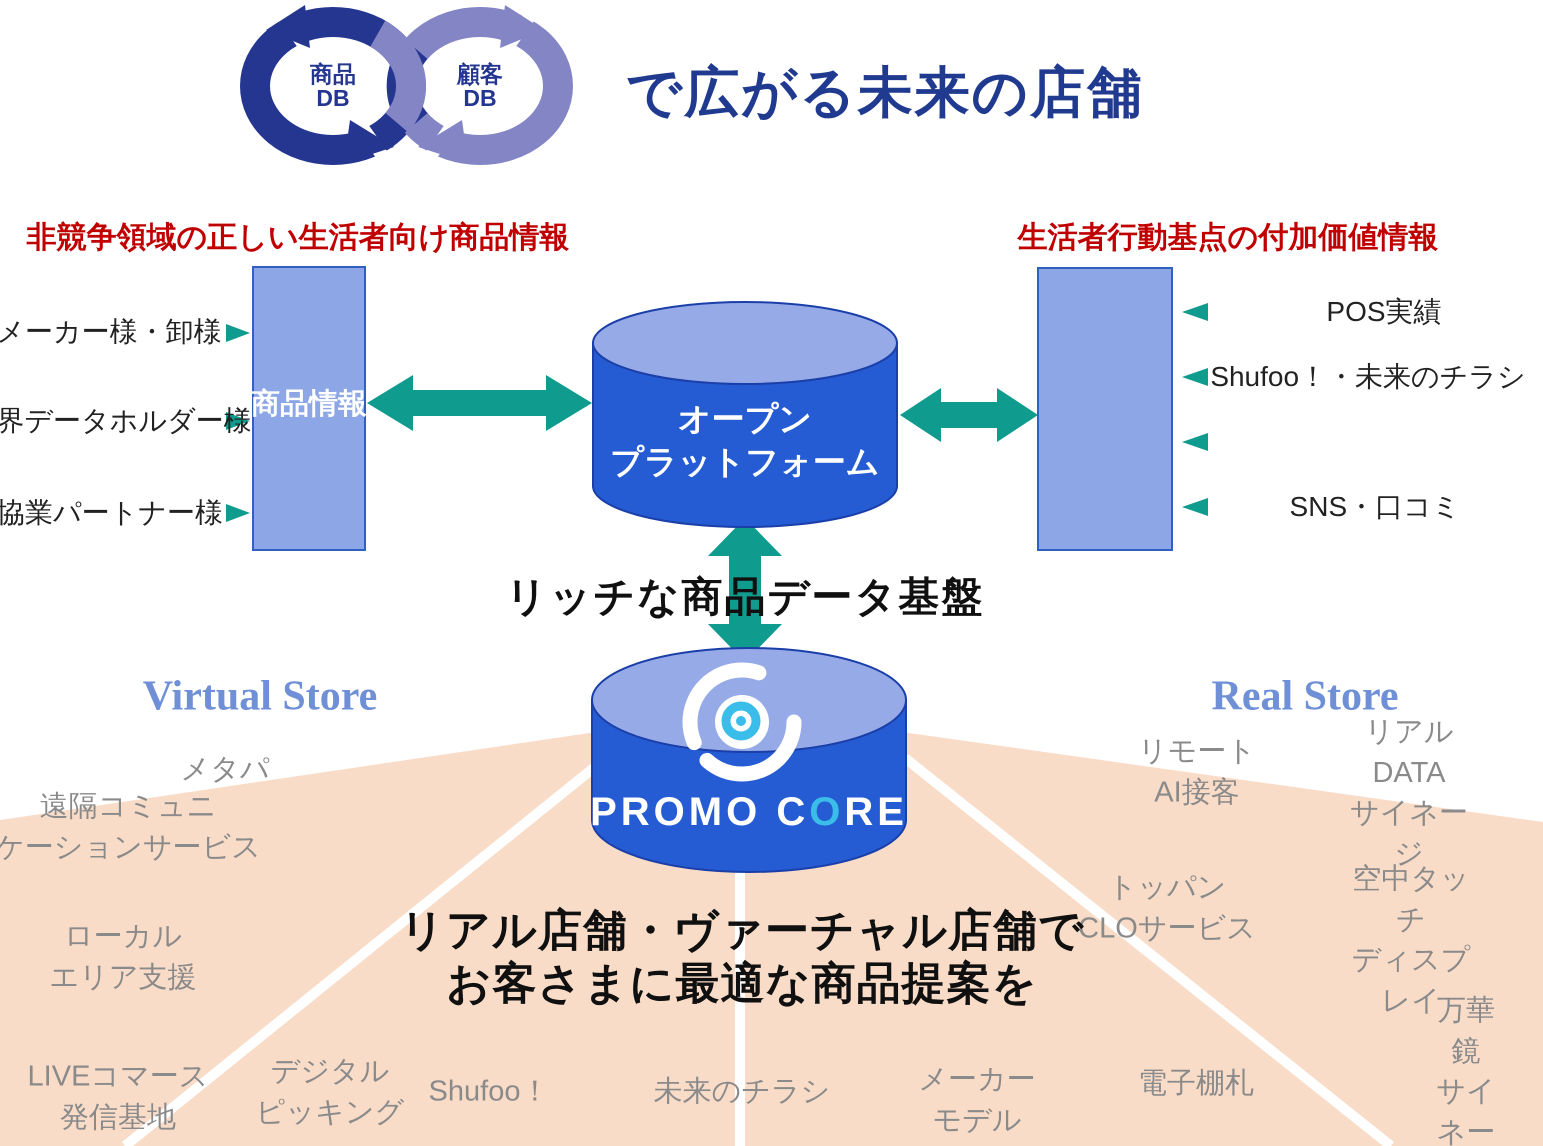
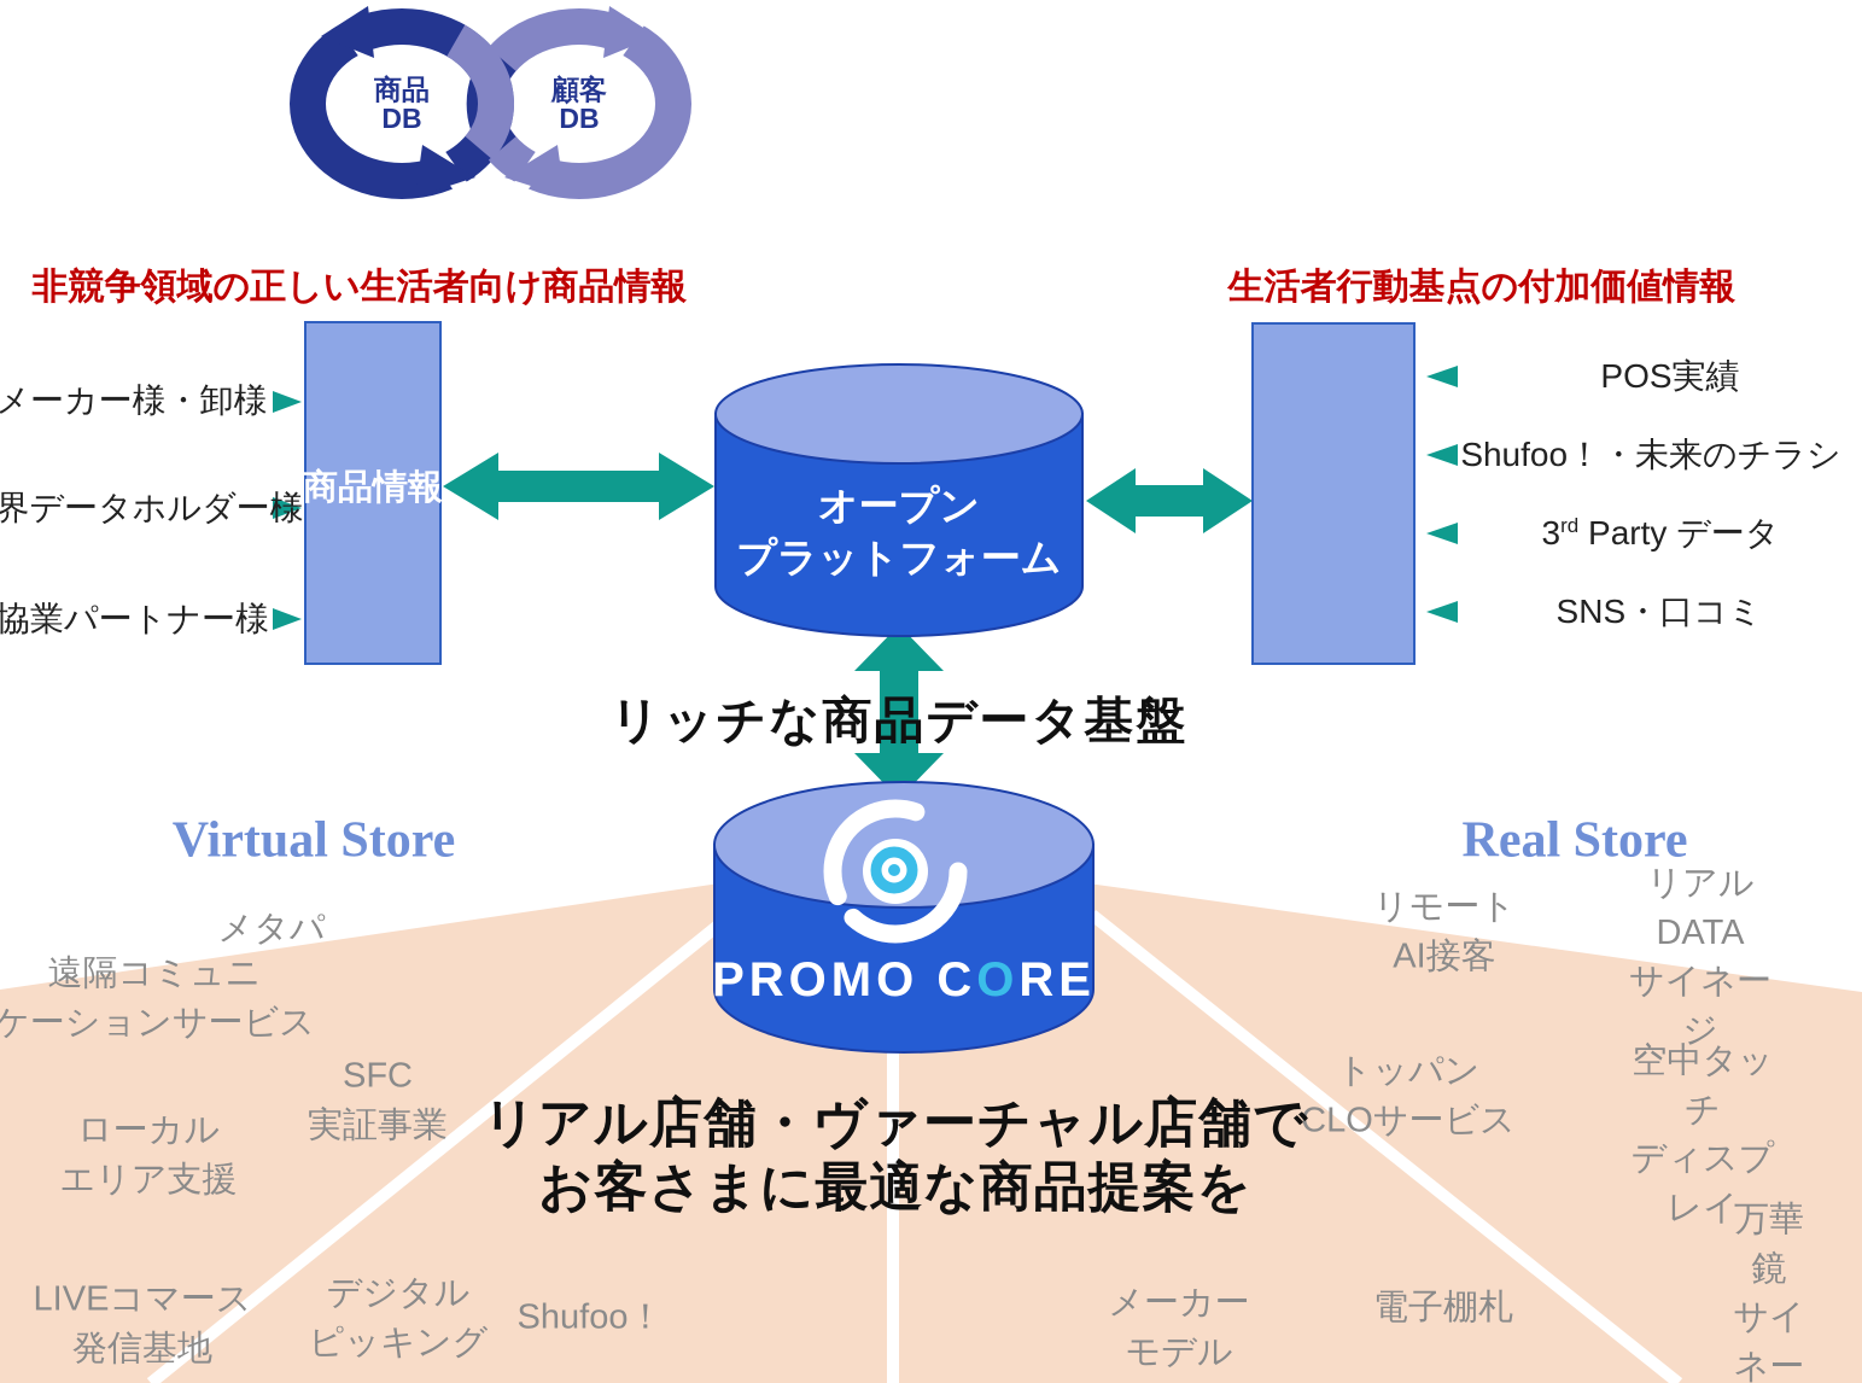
  商品
  DB
  顧客
  DB
- で広がる未来の店舗
  非競争領域の正しい生活者向け商品情報
  生活者行動基点の付加価値情報
  メーカー様・卸様
  界データホルダー様
  協業パートナー様
  商品情報
  オープン
  プラットフォーム
  POS実績
  Shufoo！・未来のチラシ
+ 3rd Party データ
  SNS・口コミ
  リッチな商品データ基盤
  PROMO CORE
  Virtual Store
  Real Store
  メタパ
  遠隔コミュニ
  ケーションサービス
+ SFC
+ 実証事業
  ローカル
  エリア支援
  LIVEコマース
  発信基地
  デジタル
  ピッキング
  Shufoo！
- 未来のチラシ
  メーカー
  モデル
  リモート
  AI接客
  リアルDATA
  サイネージ
  トッパン
  CLOサービス
  空中タッチ
  ディスプレイ
  電子棚札
  万華鏡
  サイネー
  リアル店舗・ヴァーチャル店舗で
  お客さまに最適な商品提案を
